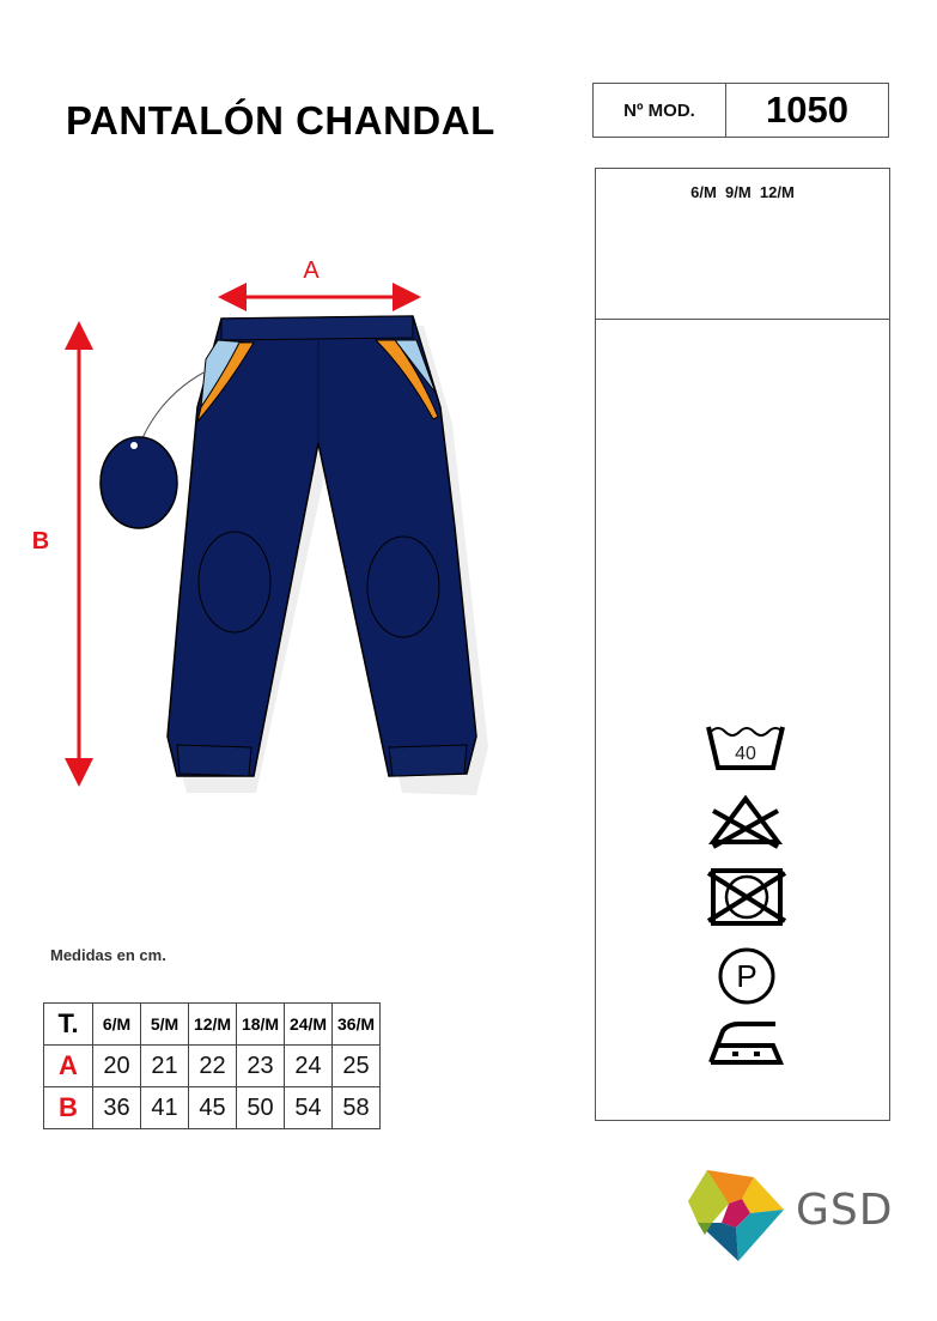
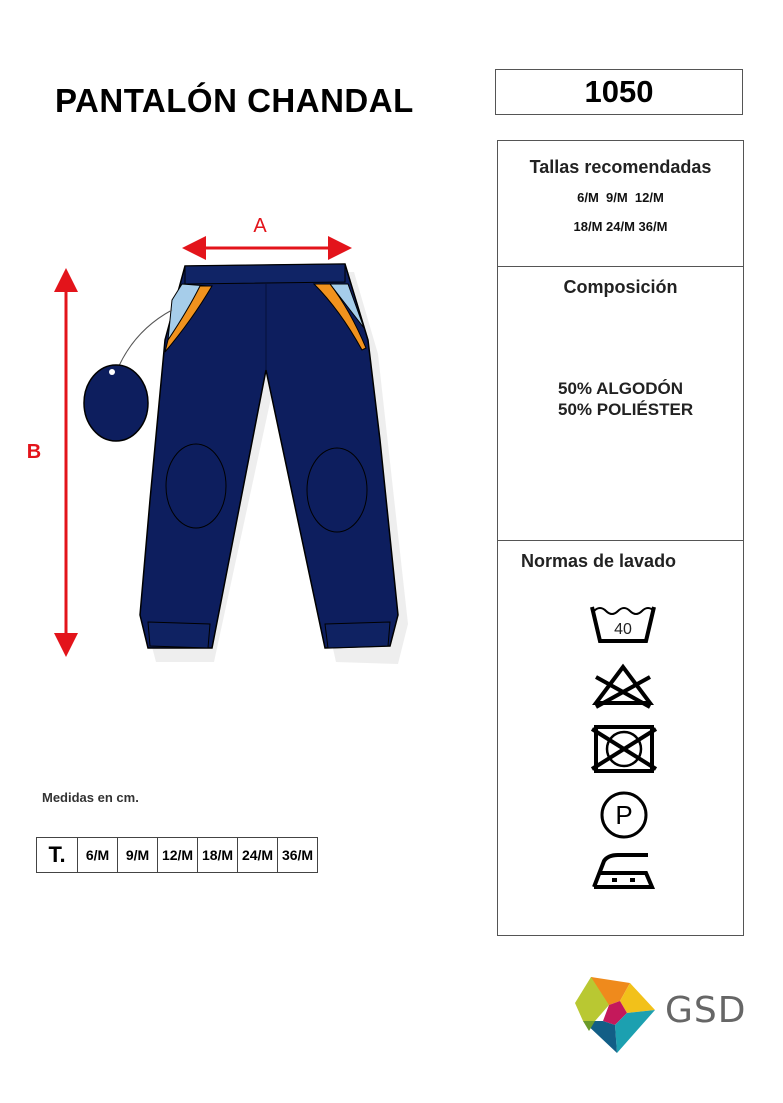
  PANTALÓN CHANDAL
- Nº MOD.
  1050
  A
  B
+ Tallas recomendadas
  6/M 9/M 12/M
+ 18/M 24/M 36/M
+ Composición
+ 50% ALGODÓN
+ 50% POLIÉSTER
+ Normas de lavado
  40
  P
  Medidas en cm.
- T.	6/M	5/M	12/M	18/M	24/M	36/M
+ T.	6/M	9/M	12/M	18/M	24/M	36/M
- A	20	21	22	23	24	25
- B	36	41	45	50	54	58
  GSD
